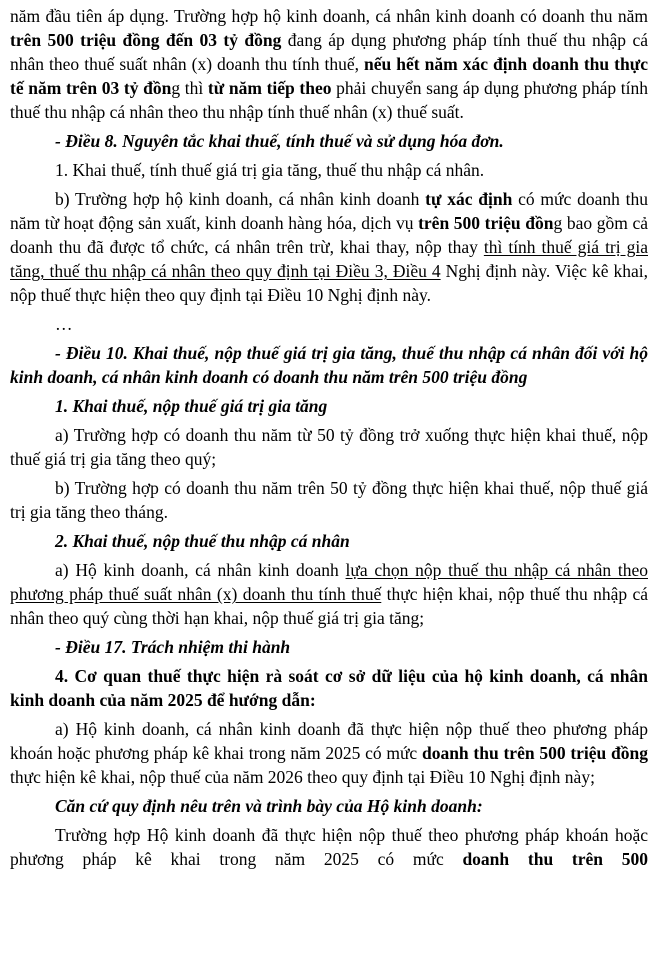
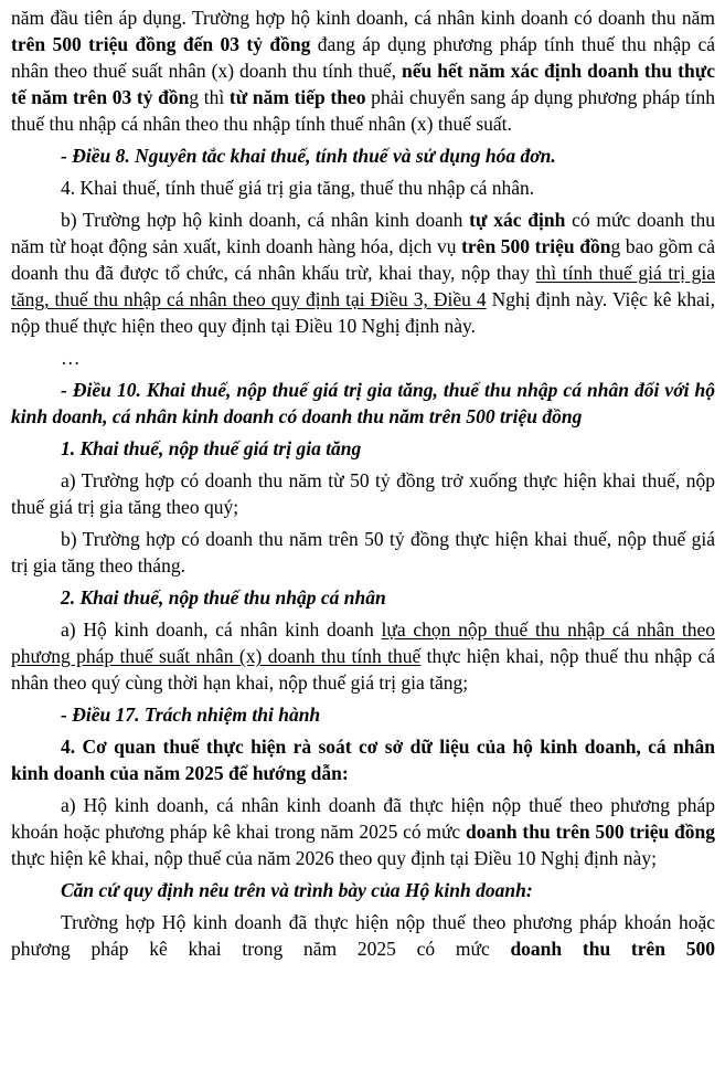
  năm đầu tiên áp dụng. Trường hợp hộ kinh doanh, cá nhân kinh doanh có doanh thu năm trên 500 triệu đồng đến 03 tỷ đồng đang áp dụng phương pháp tính thuế thu nhập cá nhân theo thuế suất nhân (x) doanh thu tính thuế, nếu hết năm xác định doanh thu thực tế năm trên 03 tỷ đồng thì từ năm tiếp theo phải chuyển sang áp dụng phương pháp tính thuế thu nhập cá nhân theo thu nhập tính thuế nhân (x) thuế suất.
  - Điều 8. Nguyên tắc khai thuế, tính thuế và sử dụng hóa đơn.
- 1. Khai thuế, tính thuế giá trị gia tăng, thuế thu nhập cá nhân.
+ 4. Khai thuế, tính thuế giá trị gia tăng, thuế thu nhập cá nhân.
- b) Trường hợp hộ kinh doanh, cá nhân kinh doanh tự xác định có mức doanh thu năm từ hoạt động sản xuất, kinh doanh hàng hóa, dịch vụ trên 500 triệu đồng bao gồm cả doanh thu đã được tổ chức, cá nhân trên trừ, khai thay, nộp thay thì tính thuế giá trị gia tăng, thuế thu nhập cá nhân theo quy định tại Điều 3, Điều 4 Nghị định này. Việc kê khai, nộp thuế thực hiện theo quy định tại Điều 10 Nghị định này.
+ b) Trường hợp hộ kinh doanh, cá nhân kinh doanh tự xác định có mức doanh thu năm từ hoạt động sản xuất, kinh doanh hàng hóa, dịch vụ trên 500 triệu đồng bao gồm cả doanh thu đã được tổ chức, cá nhân khấu trừ, khai thay, nộp thay thì tính thuế giá trị gia tăng, thuế thu nhập cá nhân theo quy định tại Điều 3, Điều 4 Nghị định này. Việc kê khai, nộp thuế thực hiện theo quy định tại Điều 10 Nghị định này.
  …
  - Điều 10. Khai thuế, nộp thuế giá trị gia tăng, thuế thu nhập cá nhân đối với hộ kinh doanh, cá nhân kinh doanh có doanh thu năm trên 500 triệu đồng
  1. Khai thuế, nộp thuế giá trị gia tăng
  a) Trường hợp có doanh thu năm từ 50 tỷ đồng trở xuống thực hiện khai thuế, nộp thuế giá trị gia tăng theo quý;
  b) Trường hợp có doanh thu năm trên 50 tỷ đồng thực hiện khai thuế, nộp thuế giá trị gia tăng theo tháng.
  2. Khai thuế, nộp thuế thu nhập cá nhân
  a) Hộ kinh doanh, cá nhân kinh doanh lựa chọn nộp thuế thu nhập cá nhân theo phương pháp thuế suất nhân (x) doanh thu tính thuế thực hiện khai, nộp thuế thu nhập cá nhân theo quý cùng thời hạn khai, nộp thuế giá trị gia tăng;
  - Điều 17. Trách nhiệm thi hành
  4. Cơ quan thuế thực hiện rà soát cơ sở dữ liệu của hộ kinh doanh, cá nhân kinh doanh của năm 2025 để hướng dẫn:
  a) Hộ kinh doanh, cá nhân kinh doanh đã thực hiện nộp thuế theo phương pháp khoán hoặc phương pháp kê khai trong năm 2025 có mức doanh thu trên 500 triệu đồng thực hiện kê khai, nộp thuế của năm 2026 theo quy định tại Điều 10 Nghị định này;
  Căn cứ quy định nêu trên và trình bày của Hộ kinh doanh:
  Trường hợp Hộ kinh doanh đã thực hiện nộp thuế theo phương pháp khoán hoặc phương pháp kê khai trong năm 2025 có mức doanh thu trên 500
